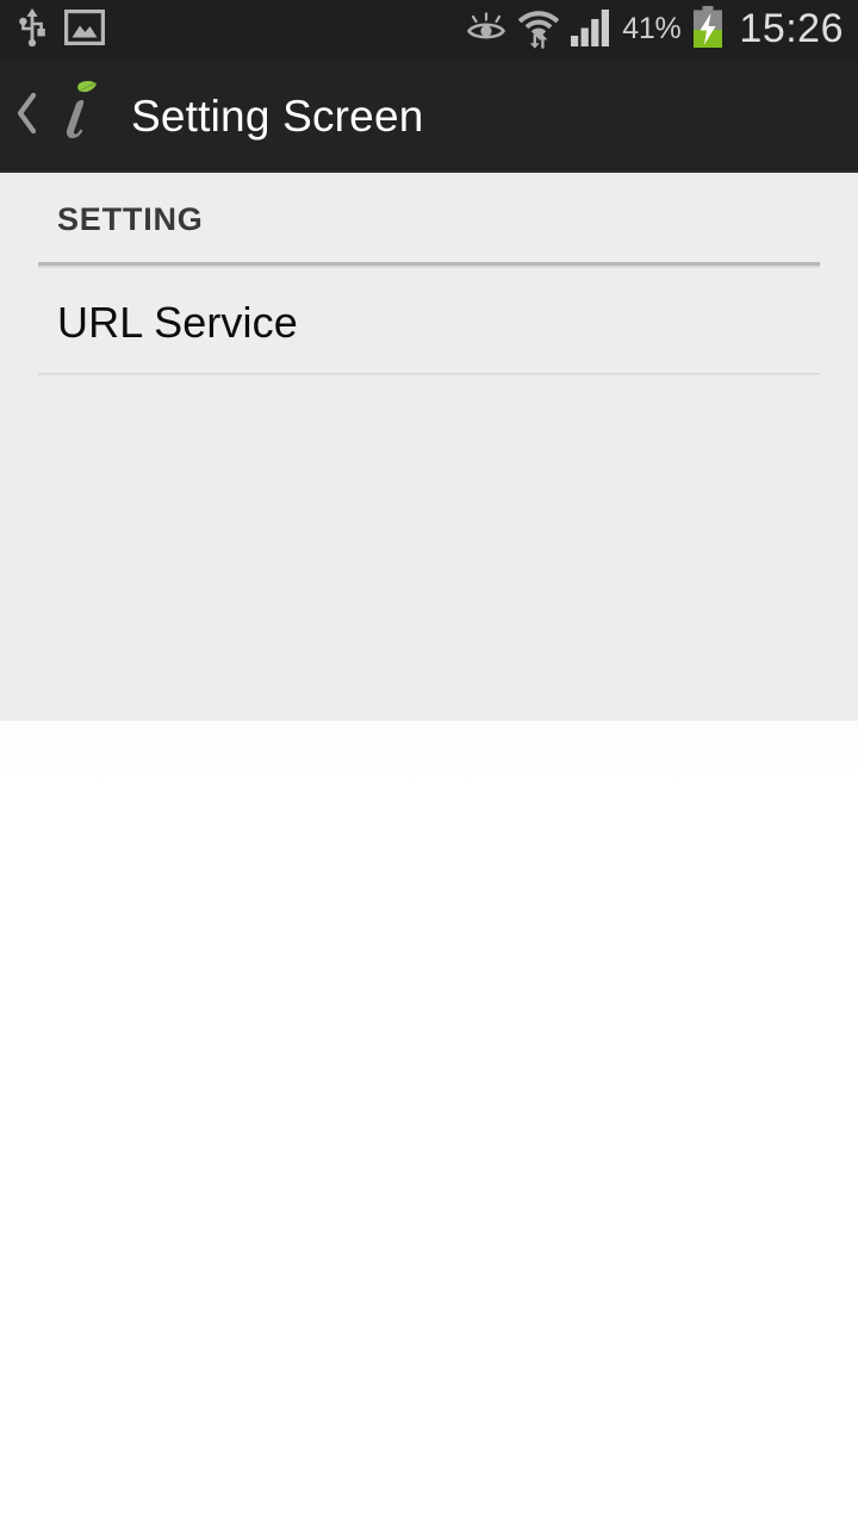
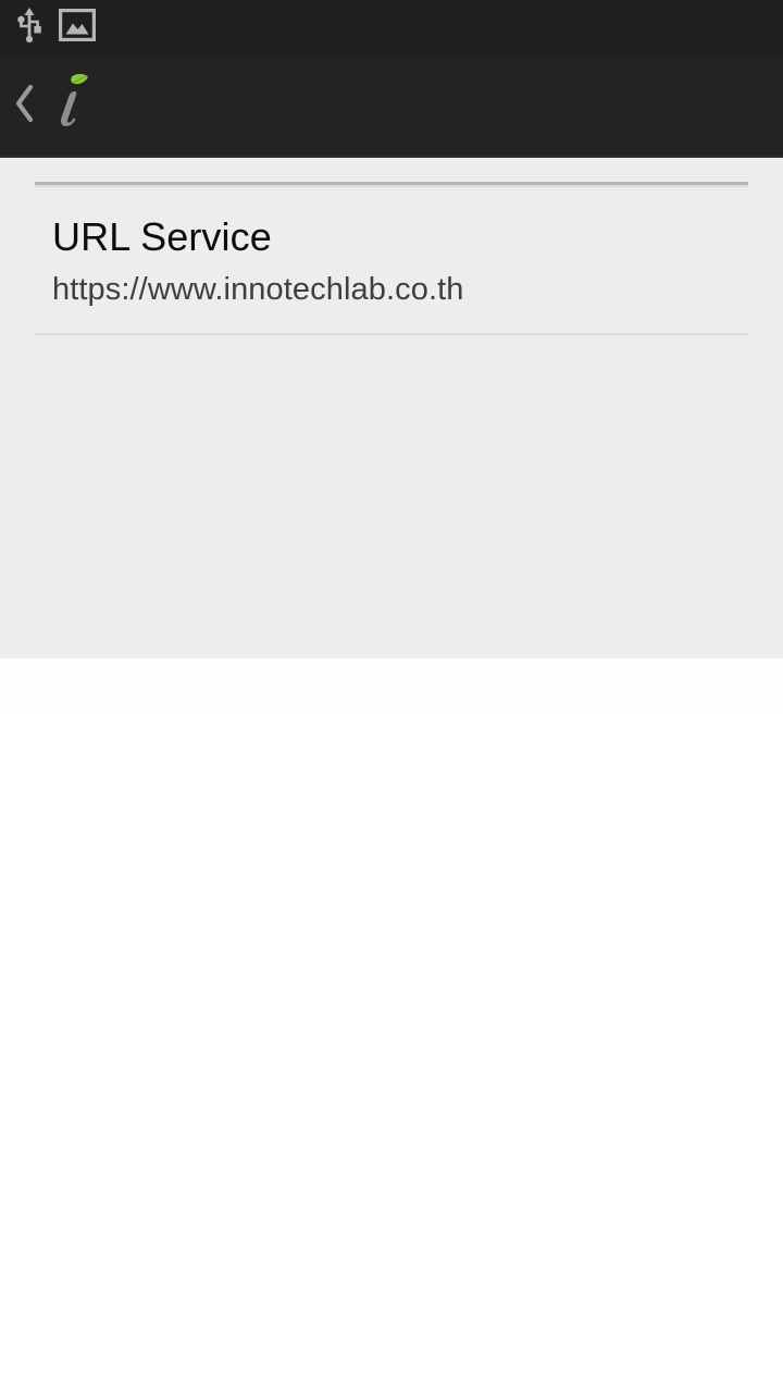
- 41%
- 15:26
- Setting Screen
- SETTING
  URL Service
+ https://www.innotechlab.co.th
